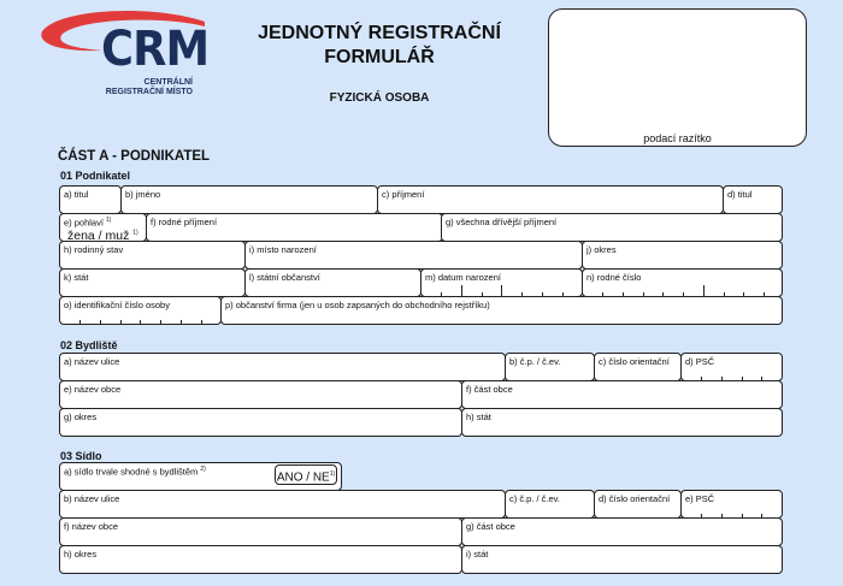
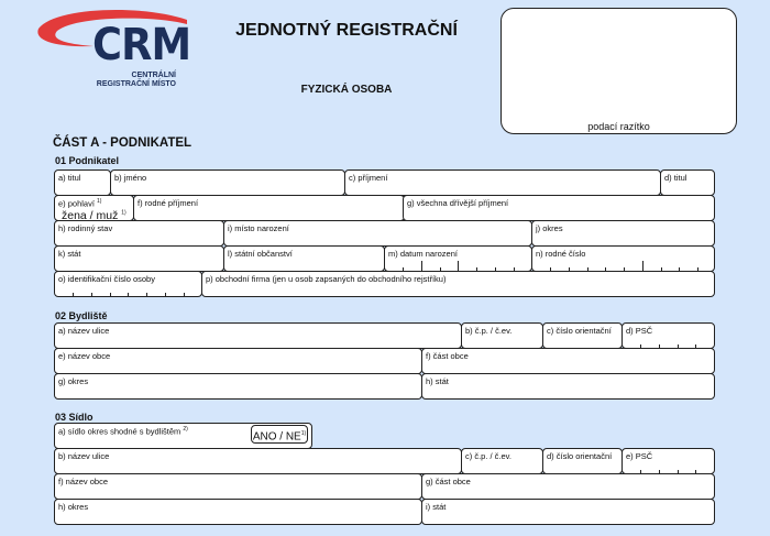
  CRM
  JEDNOTNÝ REGISTRAČNÍ
- FORMULÁŘ
  FYZICKÁ OSOBA
  podací razítko
  ČÁST A - PODNIKATEL
  01 Podnikatel
  a) titul
  b) jméno
  c) příjmení
  d) titul
  e) pohlaví
  žena / muž
  f) rodné příjmení
  g) všechna dřívější příjmení
  h) rodinný stav
  i) místo narození
  j) okres
  k) stát
  l) státní občanství
  m) datum narození
  n) rodné číslo
  o) identifikační číslo osoby
- p) občanství firma (jen u osob zapsaných do obchodního rejstříku)
+ p) obchodní firma (jen u osob zapsaných do obchodního rejstříku)
  02 Bydliště
  a) název ulice
  b) č.p. / č.ev.
  c) číslo orientační
  d) PSČ
  e) název obce
  f) část obce
  g) okres
  h) stát
  03 Sídlo
- a) sídlo trvale shodné s bydlištěm
+ a) sídlo okres shodné s bydlištěm
  ANO / NE
  b) název ulice
  c) č.p. / č.ev.
  d) číslo orientační
  e) PSČ
  f) název obce
  g) část obce
  h) okres
  i) stát
